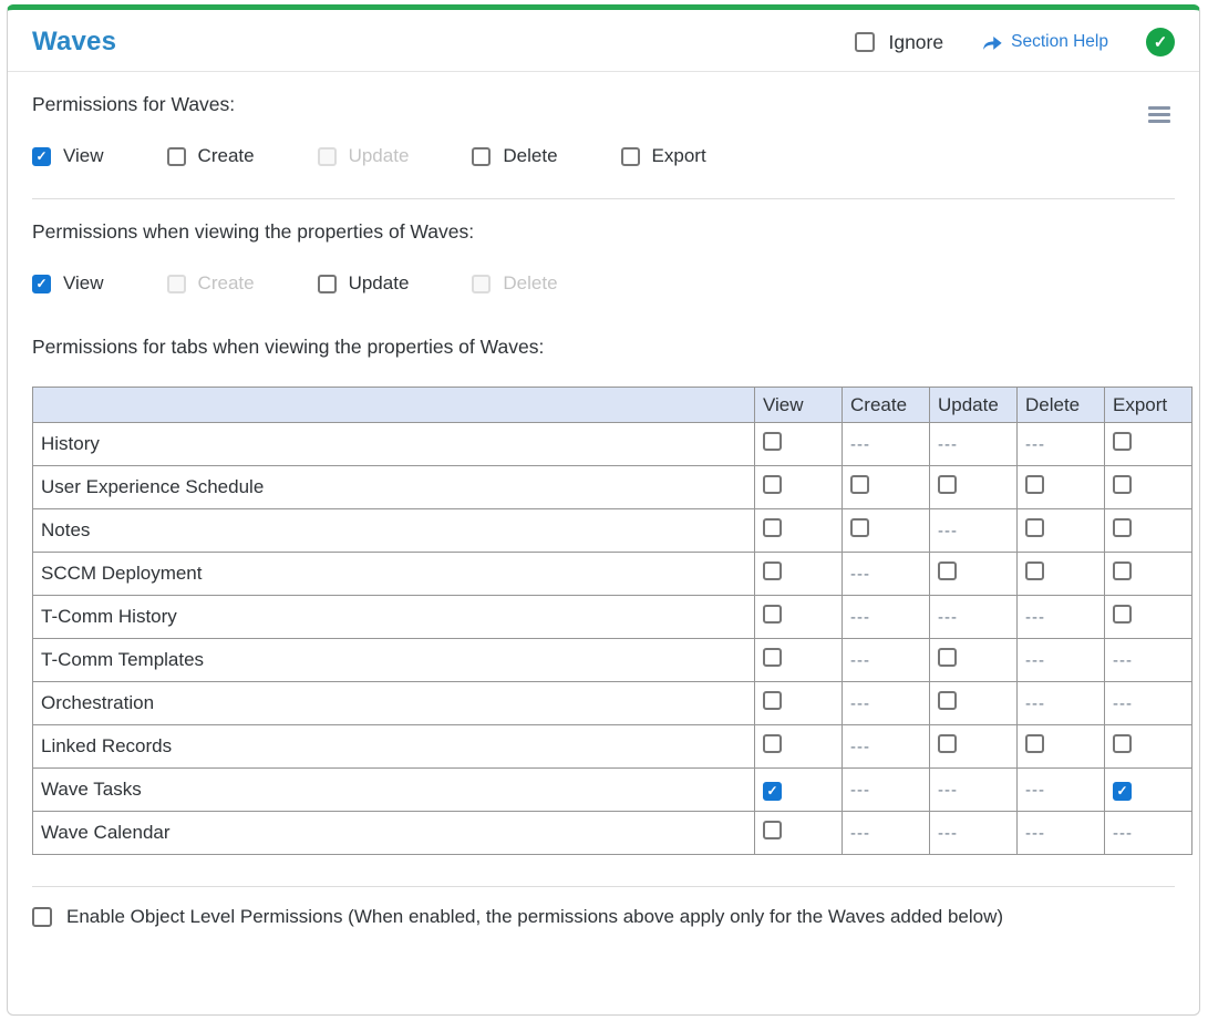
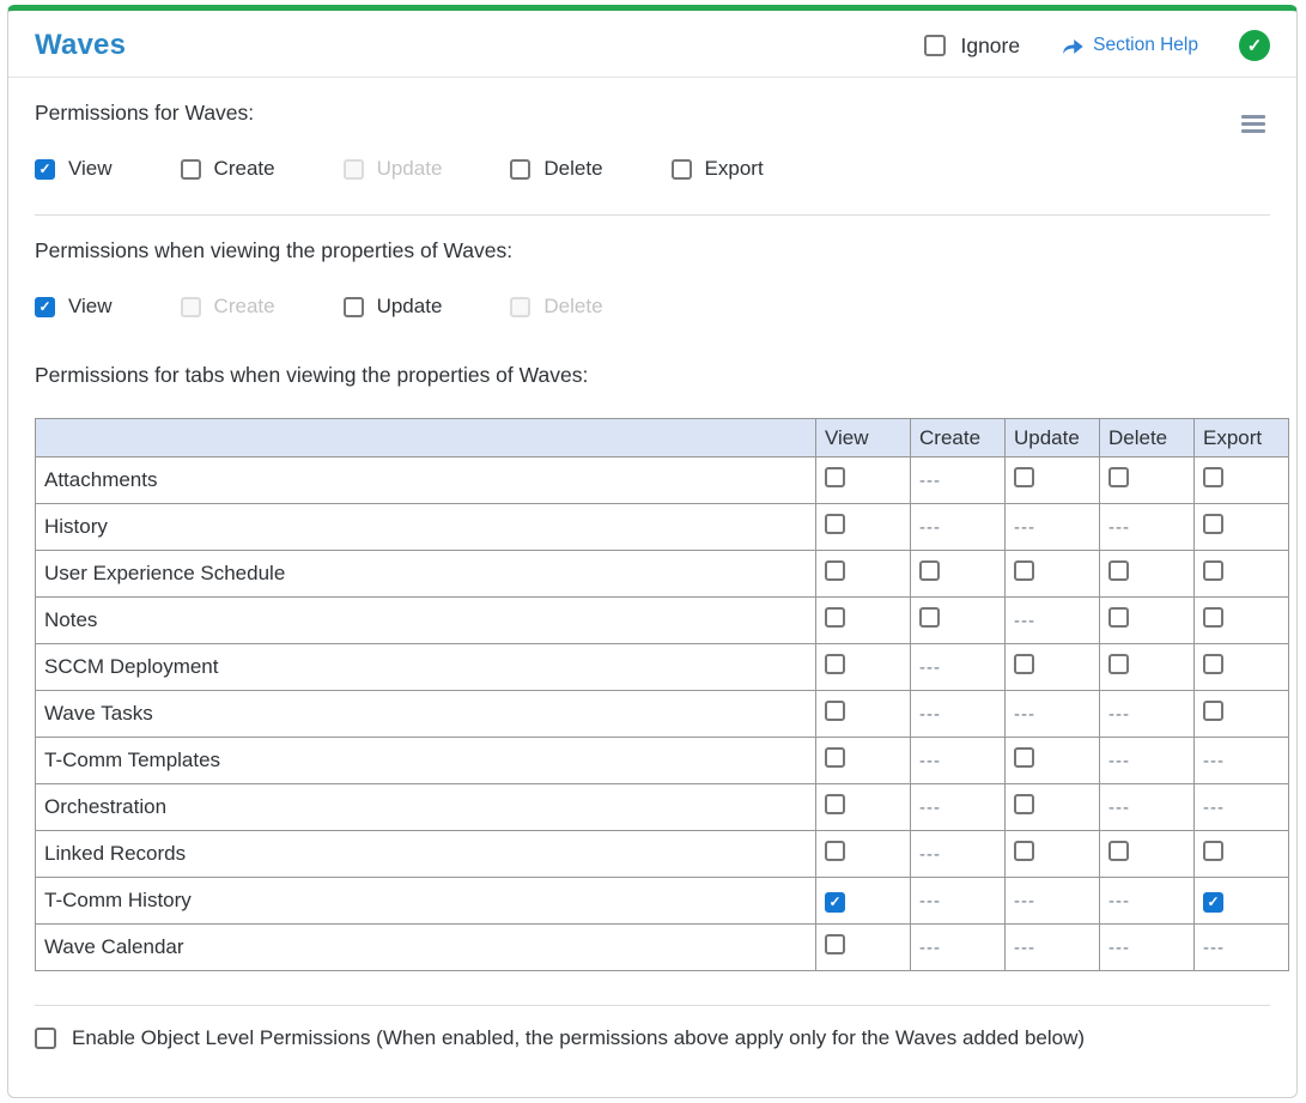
  Waves
  Ignore
  Section Help
  Permissions for Waves:
  View
  Create
  Update
  Delete
  Export
  Permissions when viewing the properties of Waves:
  View
  Create
  Update
  Delete
  Permissions for tabs when viewing the properties of Waves:
  	View	Create	Update	Delete	Export
+ Attachments		---
  History		---	---	---
  User Experience Schedule
  Notes			---
  SCCM Deployment		---
- T-Comm History		---	---	---
+ Wave Tasks		---	---	---
  T-Comm Templates		---		---	---
  Orchestration		---		---	---
  Linked Records		---
- Wave Tasks		---	---	---
+ T-Comm History		---	---	---
  Wave Calendar		---	---	---	---
  Enable Object Level Permissions (When enabled, the permissions above apply only for the Waves added below)
